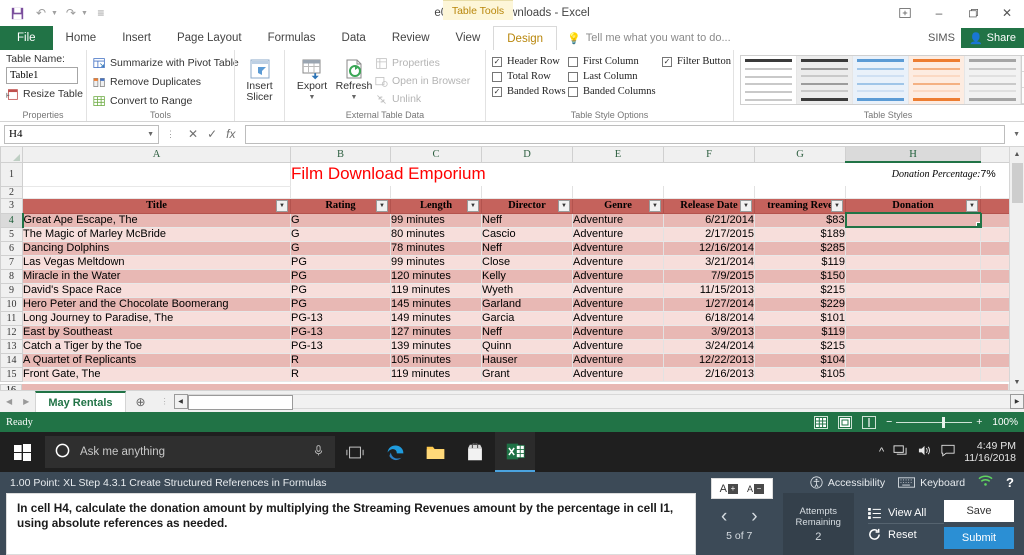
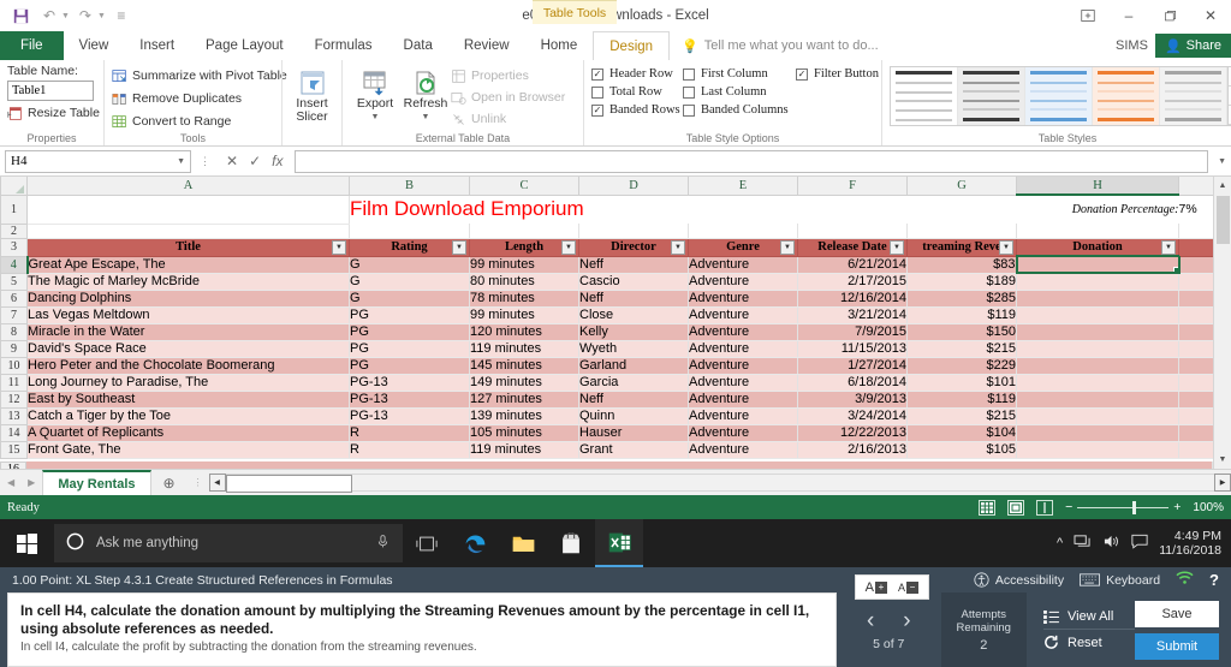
  ↶
  ↷
  ≡
  Table Tools
  –
  ✕
  File
- Home
+ View
  Insert
  Page Layout
  Formulas
  Data
  Review
- View
+ Home
  Design
  💡
  Tell me what you want to do...
  SIMS
  👤
  Share
  Table Name:
  Table1
  Resize Table
  Properties
  Summarize with Pivot Table
  Remove Duplicates
  Convert to Range
  Tools
  Insert
  Slicer
  Export
  Refresh
  Properties
  Open in Browser
  Unlink
  External Table Data
  ✓
  Header Row
  Total Row
  ✓
  Banded Rows
  First Column
  Last Column
  Banded Columns
  ✓
  Filter Button
  Table Style Options
  Table Styles
  H4
  ▼
  ⋮
  ✕
  ✓
  fx
  	A	B	C	D	E	F	G	H
  1		Film Download Emporium	Donation Percentage:	7%
  2
  3	Title	Rating	Length	Director	Genre	Release Date	treaming Rev	Donation
  4	Great Ape Escape, The	G	99 minutes	Neff	Adventure	6/21/2014	$83
  5	The Magic of Marley McBride	G	80 minutes	Cascio	Adventure	2/17/2015	$189
  6	Dancing Dolphins	G	78 minutes	Neff	Adventure	12/16/2014	$285
  7	Las Vegas Meltdown	PG	99 minutes	Close	Adventure	3/21/2014	$119
  8	Miracle in the Water	PG	120 minutes	Kelly	Adventure	7/9/2015	$150
  9	David's Space Race	PG	119 minutes	Wyeth	Adventure	11/15/2013	$215
  10	Hero Peter and the Chocolate Boomerang	PG	145 minutes	Garland	Adventure	1/27/2014	$229
  11	Long Journey to Paradise, The	PG-13	149 minutes	Garcia	Adventure	6/18/2014	$101
  12	East by Southeast	PG-13	127 minutes	Neff	Adventure	3/9/2013	$119
  13	Catch a Tiger by the Toe	PG-13	139 minutes	Quinn	Adventure	3/24/2014	$215
  14	A Quartet of Replicants	R	105 minutes	Hauser	Adventure	12/22/2013	$104
  15	Front Gate, The	R	119 minutes	Grant	Adventure	2/16/2013	$105
  ◀
  ▶
  May Rentals
  ⊕
  ⋮
  Ready
  −
  +
  100%
  Ask me anything
  ^
  4:49 PM
  11/16/2018
  1.00 Point: XL Step 4.3.1 Create Structured References in Formulas
  Accessibility
  Keyboard
  ?
  A
  +
  A
  −
  In cell H4, calculate the donation amount by multiplying the Streaming Revenues amount by the percentage in cell I1, using absolute references as needed.
+ In cell I4, calculate the profit by subtracting the donation from the streaming revenues.
  ‹
  ›
  5 of 7
  Attempts
  Remaining
  2
  View All
  Reset
  Save
  Submit
